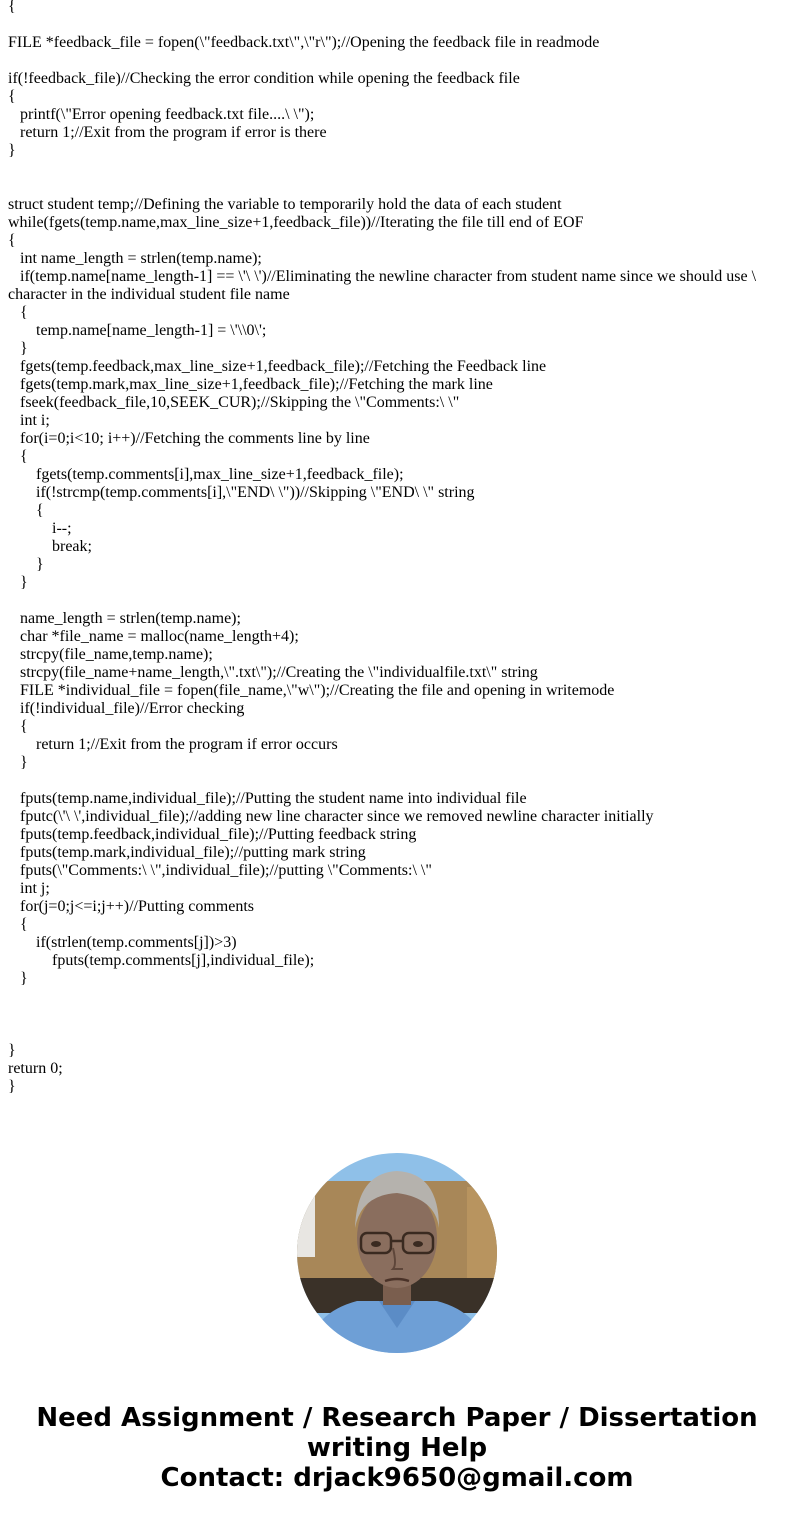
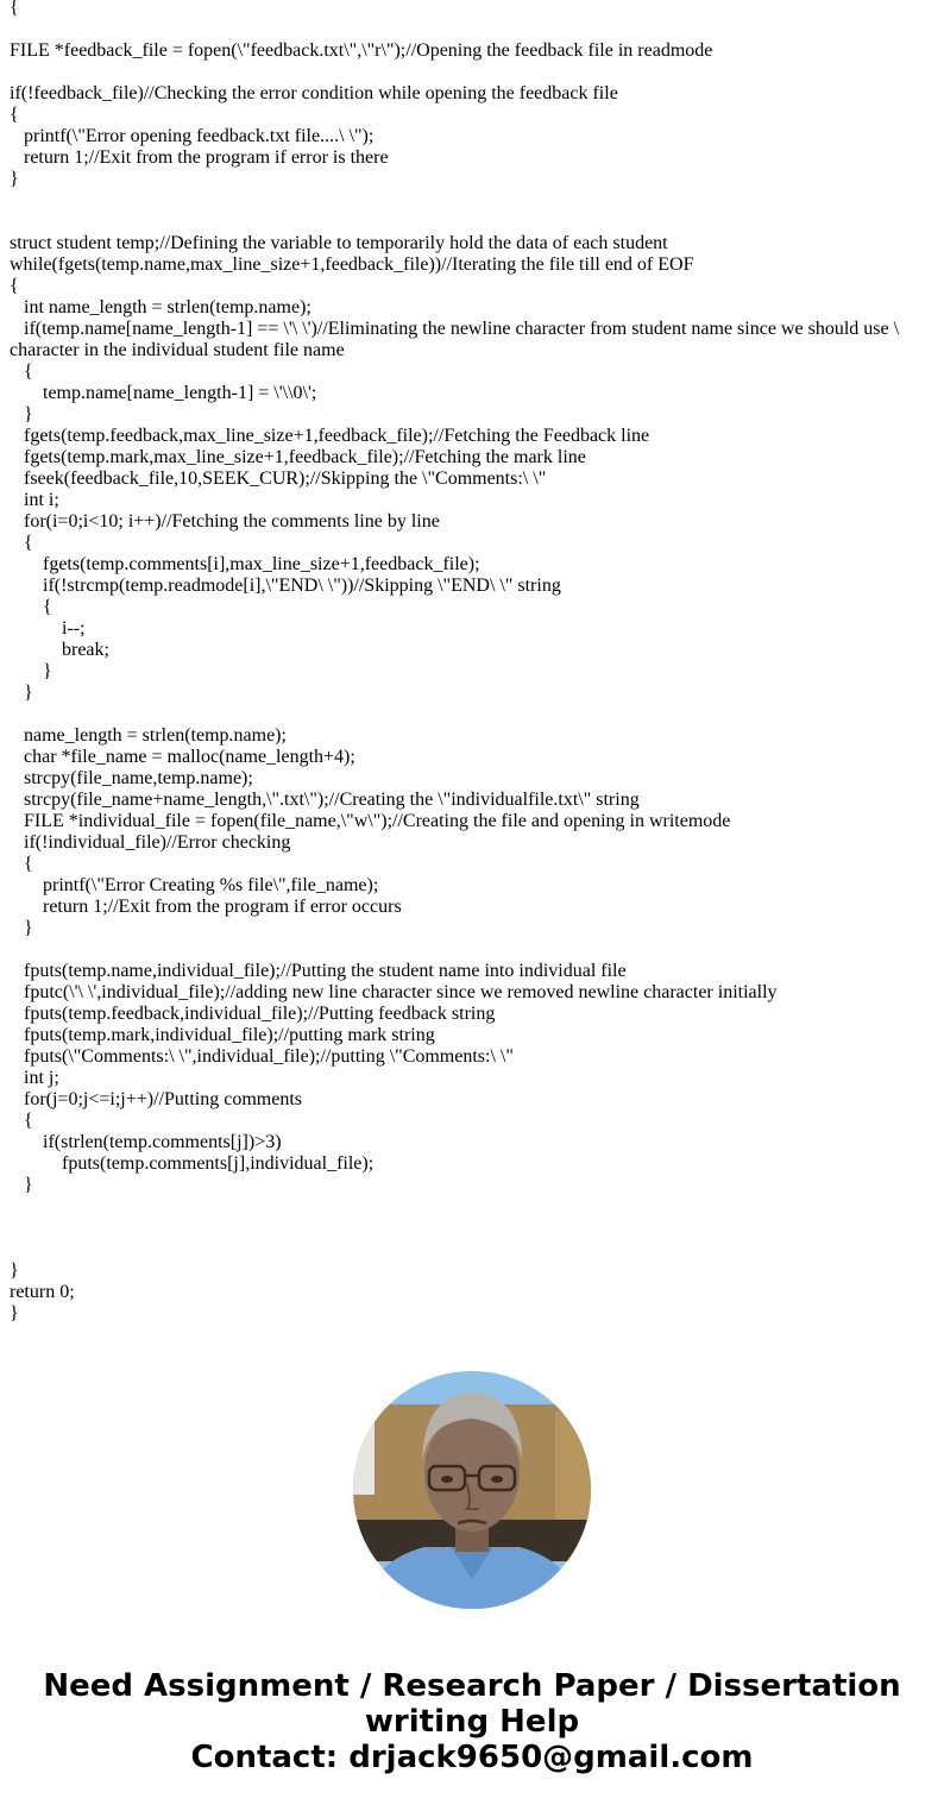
  {
  FILE *feedback_file = fopen(\"feedback.txt\",\"r\");//Opening the feedback file in readmode
  if(!feedback_file)//Checking the error condition while opening the feedback file
  {
  printf(\"Error opening feedback.txt file....\ \");
  return 1;//Exit from the program if error is there
  }
  struct student temp;//Defining the variable to temporarily hold the data of each student
  while(fgets(temp.name,max_line_size+1,feedback_file))//Iterating the file till end of EOF
  {
  int name_length = strlen(temp.name);
  if(temp.name[name_length-1] == \'\ \')//Eliminating the newline character from student name since we should use \ character in the individual student file name
  {
  temp.name[name_length-1] = \'\\0\';
  }
  fgets(temp.feedback,max_line_size+1,feedback_file);//Fetching the Feedback line
  fgets(temp.mark,max_line_size+1,feedback_file);//Fetching the mark line
  fseek(feedback_file,10,SEEK_CUR);//Skipping the \"Comments:\ \"
  int i;
  for(i=0;i<10; i++)//Fetching the comments line by line
  {
  fgets(temp.comments[i],max_line_size+1,feedback_file);
- if(!strcmp(temp.comments[i],\"END\ \"))//Skipping \"END\ \" string
+ if(!strcmp(temp.readmode[i],\"END\ \"))//Skipping \"END\ \" string
  {
  i--;
  break;
  }
  }
  name_length = strlen(temp.name);
  char *file_name = malloc(name_length+4);
  strcpy(file_name,temp.name);
  strcpy(file_name+name_length,\".txt\");//Creating the \"individualfile.txt\" string
  FILE *individual_file = fopen(file_name,\"w\");//Creating the file and opening in writemode
  if(!individual_file)//Error checking
  {
+ printf(\"Error Creating %s file\",file_name);
  return 1;//Exit from the program if error occurs
  }
  fputs(temp.name,individual_file);//Putting the student name into individual file
  fputc(\'\ \',individual_file);//adding new line character since we removed newline character initially
  fputs(temp.feedback,individual_file);//Putting feedback string
  fputs(temp.mark,individual_file);//putting mark string
  fputs(\"Comments:\ \",individual_file);//putting \"Comments:\ \"
  int j;
  for(j=0;j<=i;j++)//Putting comments
  {
  if(strlen(temp.comments[j])>3)
  fputs(temp.comments[j],individual_file);
  }
  }
  return 0;
  }
  Need Assignment / Research Paper / Dissertation
  writing Help
  Contact: drjack9650@gmail.com
